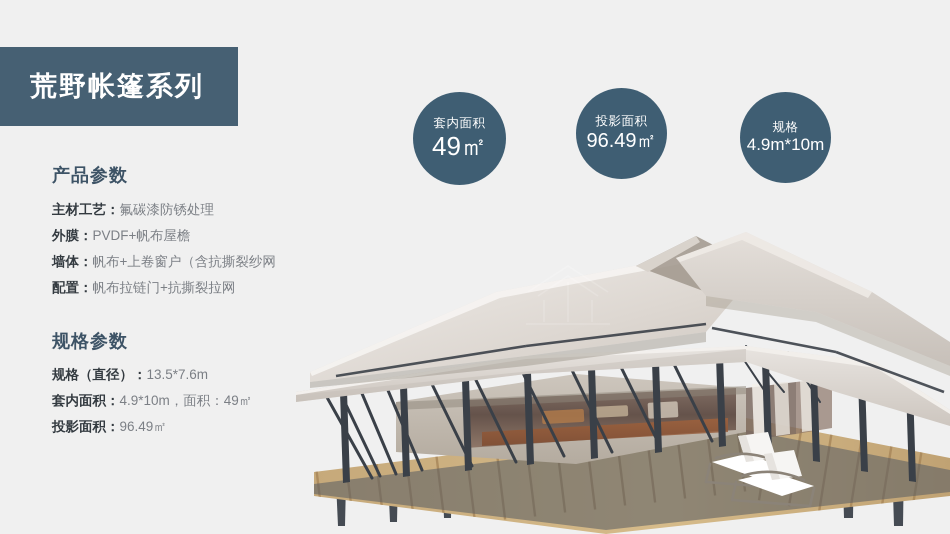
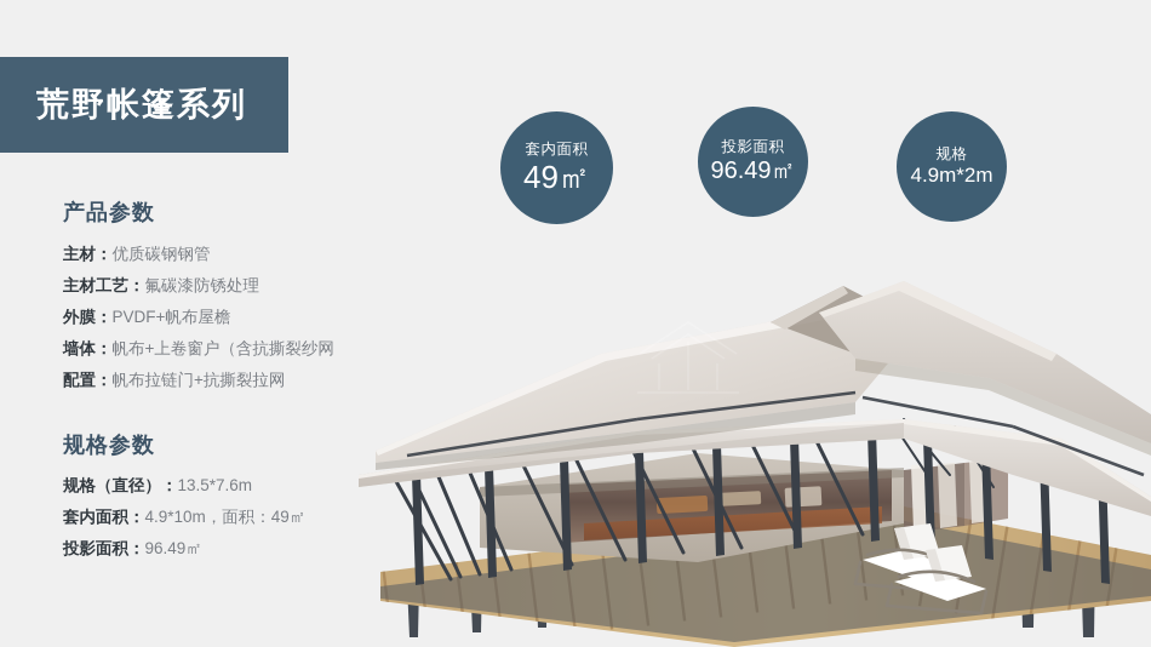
  荒野帐篷系列
  产品参数
+ 主材：优质碳钢钢管
  主材工艺：氟碳漆防锈处理
  外膜：PVDF+帆布屋檐
  墙体：帆布+上卷窗户（含抗撕裂纱网
  配置：帆布拉链门+抗撕裂拉网
  规格参数
  规格（直径）：13.5*7.6m
  套内面积：4.9*10m，面积：49㎡
  投影面积：96.49㎡
  套内面积
  49㎡
  投影面积
  96.49㎡
  规格
- 4.9m*10m
+ 4.9m*2m
